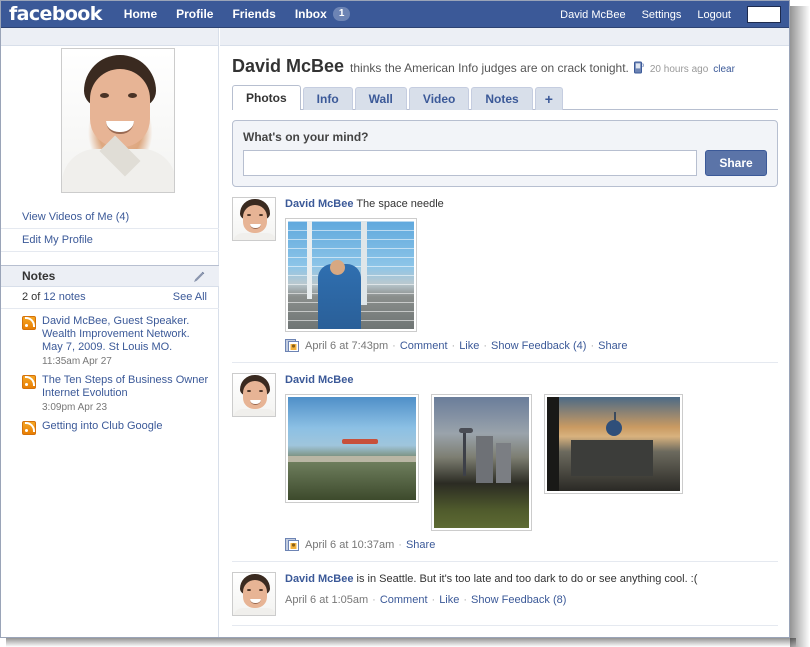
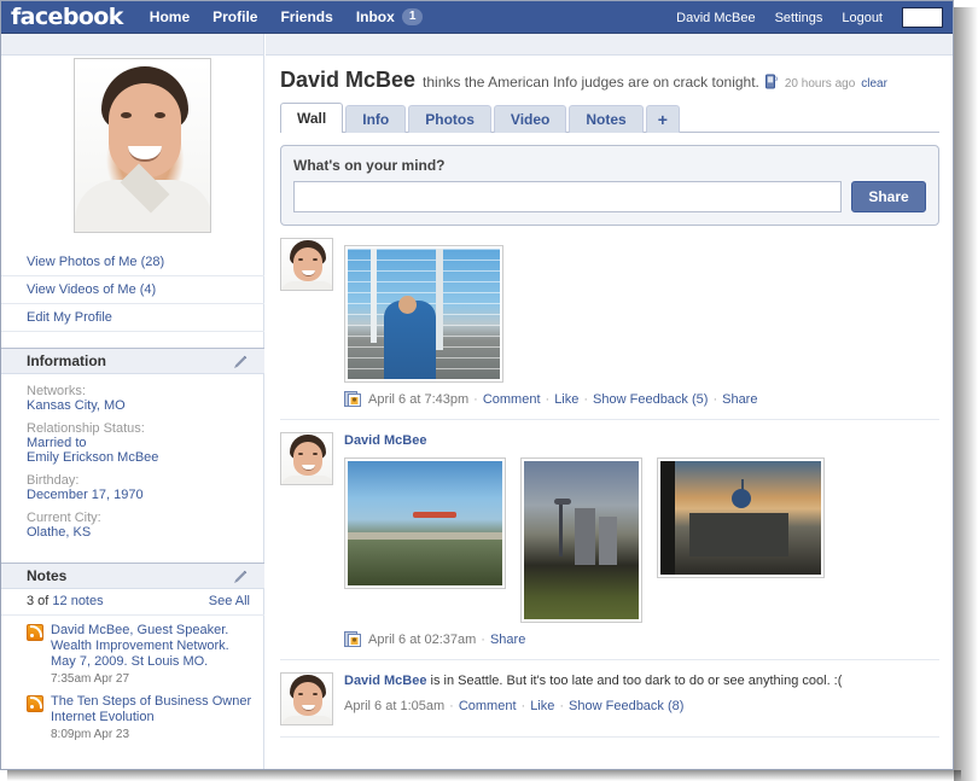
  facebook
  Home
  Profile
  Friends
  Inbox
  1
  David McBee
  Settings
  Logout
+ View Photos of Me (28)
  View Videos of Me (4)
  Edit My Profile
+ Information
+ Networks:
+ Kansas City, MO
+ Relationship Status:
+ Married to
+ Emily Erickson McBee
+ Birthday:
+ December 17, 1970
+ Current City:
+ Olathe, KS
  Notes
- 2 of 12 notes
+ 3 of 12 notes
  See All
  David McBee, Guest Speaker. Wealth Improvement Network. May 7, 2009. St Louis MO.
- 11:35am Apr 27
+ 7:35am Apr 27
  The Ten Steps of Business Owner Internet Evolution
- 3:09pm Apr 23
+ 8:09pm Apr 23
- Getting into Club Google
  David McBee
  thinks the American Info judges are on crack tonight.
  20 hours ago
  clear
- Photos
+ Wall
  Info
- Wall
+ Photos
  Video
  Notes
  +
  What's on your mind?
  Share
- David McBee The space needle
  April 6 at 7:43pm
  ·
  Comment
  ·
  Like
  ·
- Show Feedback (4)
+ Show Feedback (5)
  ·
  Share
  David McBee
- April 6 at 10:37am
+ April 6 at 02:37am
  ·
  Share
  David McBee is in Seattle. But it's too late and too dark to do or see anything cool. :(
  April 6 at 1:05am
  ·
  Comment
  ·
  Like
  ·
  Show Feedback (8)
